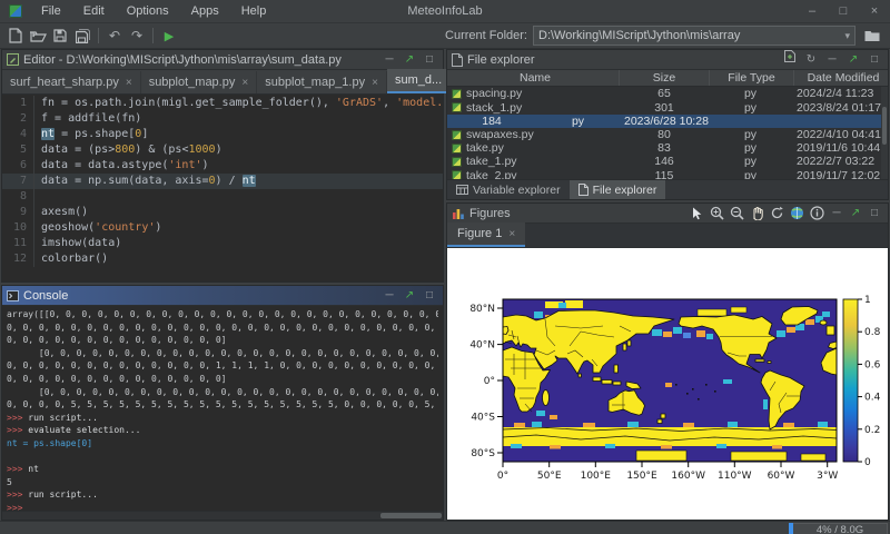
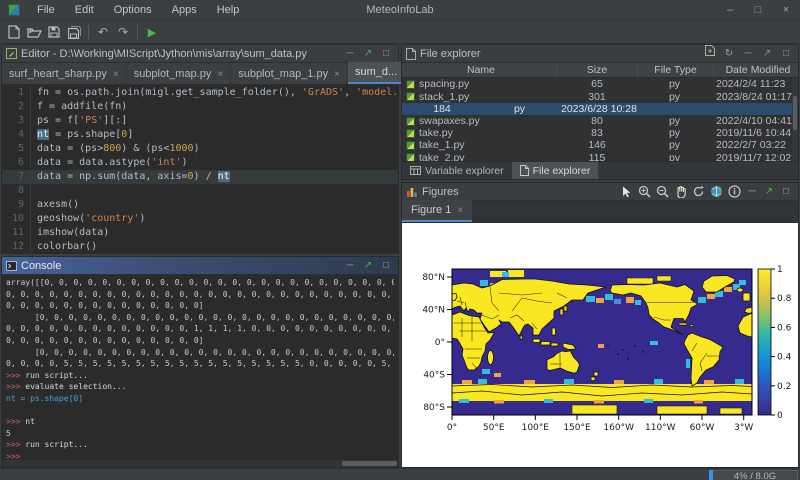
  File
  Edit
  Options
  Apps
  Help
  MeteoInfoLab
  –
  □
  ×
  ↶
  ↷
  ▶
- Current Folder:
- D:\Working\MIScript\Jython\mis\array
- ▾
  Editor - D:\Working\MIScript\Jython\mis\array\sum_data.py
  ─
  ↗
  □
  surf_heart_sharp.py
  ×
  subplot_map.py
  ×
  subplot_map_1.py
  ×
  sum_d...
  1
  fn = os.path.join(migl.get_sample_folder(), 'GrADS', 'model.
  2
  f = addfile(fn)
+ 3
+ ps = f['PS'][:]
  4
  nt = ps.shape[0]
  5
  data = (ps>800) & (ps<1000)
  6
  data = data.astype('int')
  7
  data = np.sum(data, axis=0) / nt
  8
  9
  axesm()
  10
  geoshow('country')
  11
  imshow(data)
  12
  colorbar()
  Console
  ─
  ↗
  □
  array([[0, 0, 0, 0, 0, 0, 0, 0, 0, 0, 0, 0, 0, 0, 0, 0, 0, 0, 0, 0, 0, 0, 0, 0, 0
  0, 0, 0, 0, 0, 0, 0, 0, 0, 0, 0, 0, 0, 0, 0, 0, 0, 0, 0, 0, 0, 0, 0, 0, 0, 0, 0,
  0, 0, 0, 0, 0, 0, 0, 0, 0, 0, 0, 0, 0, 0]
  [0, 0, 0, 0, 0, 0, 0, 0, 0, 0, 0, 0, 0, 0, 0, 0, 0, 0, 0, 0, 0, 0, 0, 0, 0,
  0, 0, 0, 0, 0, 0, 0, 0, 0, 0, 0, 0, 0, 1, 1, 1, 1, 0, 0, 0, 0, 0, 0, 0, 0, 0, 0,
  0, 0, 0, 0, 0, 0, 0, 0, 0, 0, 0, 0, 0, 0]
  [0, 0, 0, 0, 0, 0, 0, 0, 0, 0, 0, 0, 0, 0, 0, 0, 0, 0, 0, 0, 0, 0, 0, 0, 0,
  0, 0, 0, 0, 5, 5, 5, 5, 5, 5, 5, 5, 5, 5, 5, 5, 5, 5, 5, 5, 5, 0, 0, 0, 0, 0, 5,
  >>> run script...
  >>> evaluate selection...
  nt = ps.shape[0]
  >>> nt
  5
  >>> run script...
  >>>
  File explorer
  ↻
  ─
  ↗
  □
  Name
  Size
  File Type
  Date Modified
  spacing.py
  65
  py
  2024/2/4 11:23
  stack_1.py
  301
  py
  2023/8/24 01:17
  184
  py
  2023/6/28 10:28
  swapaxes.py
  80
  py
  2022/4/10 04:41
  take.py
  83
  py
  2019/11/6 10:44
  take_1.py
  146
  py
  2022/2/7 03:22
  take_2.py
  115
  py
  2019/11/7 12:02
  Variable explorer
  File explorer
  Figures
  ─
  ↗
  □
  Figure 1
  ×
  80°N
  40°N
  0°
  40°S
  80°S
  0°
  50°E
  100°E
  150°E
  160°W
  110°W
  60°W
  3°W
  1
  0.8
  0.6
  0.4
  0.2
  0
  4% / 8.0G
